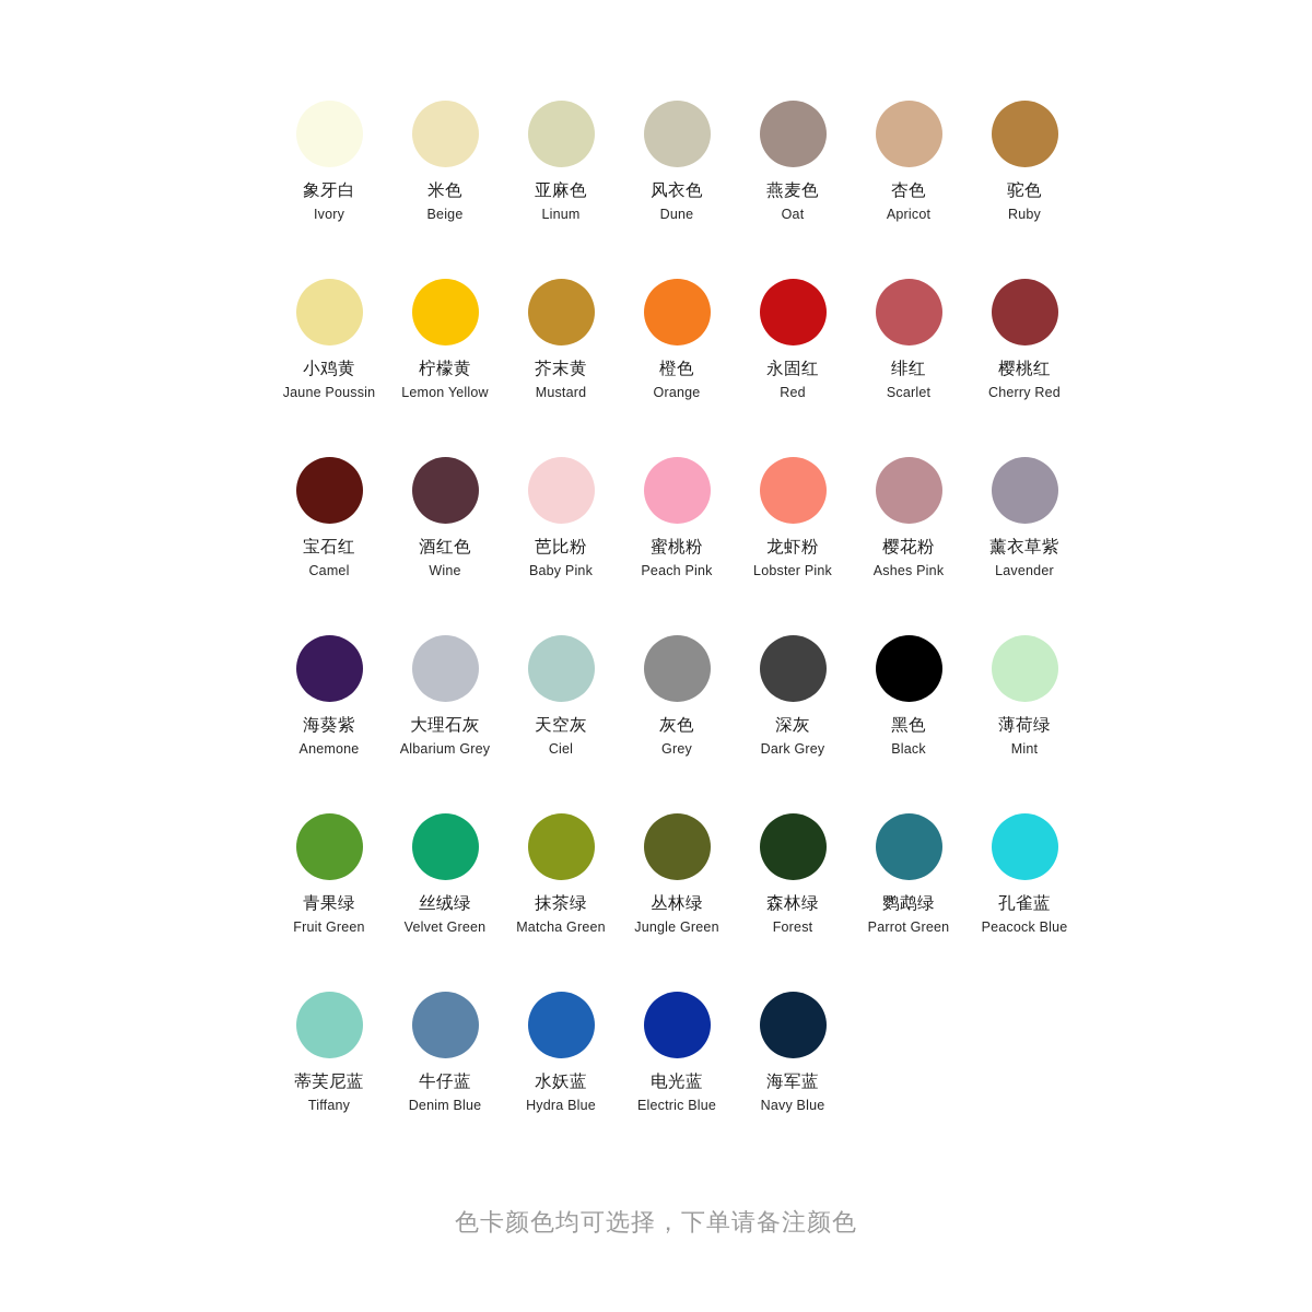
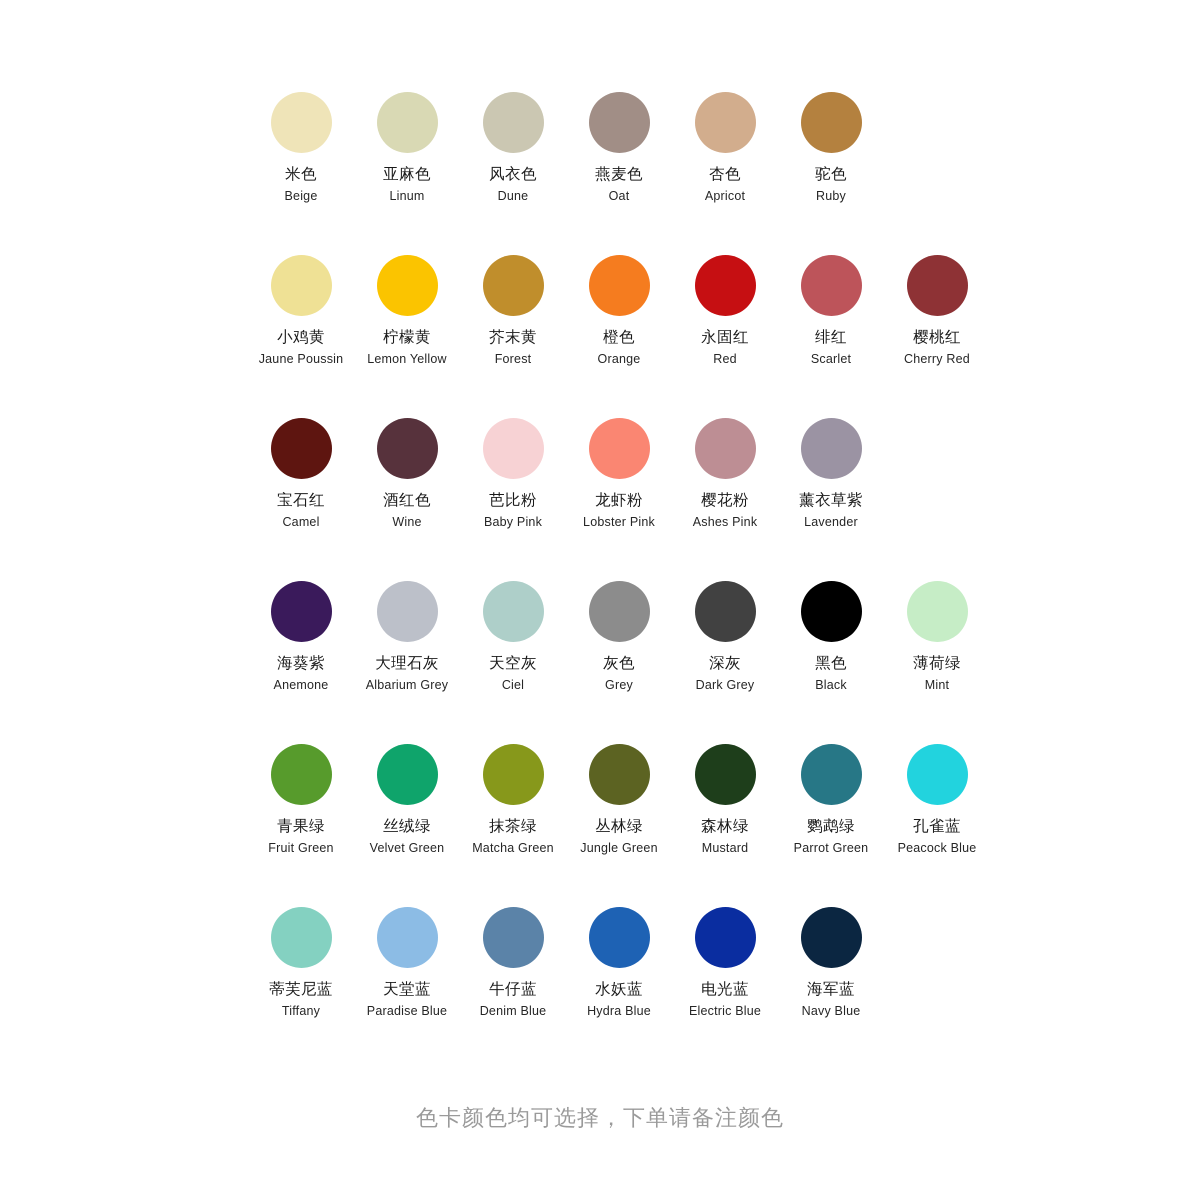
- 象牙白
- Ivory
  米色
  Beige
  亚麻色
  Linum
  风衣色
  Dune
  燕麦色
  Oat
  杏色
  Apricot
  驼色
  Ruby
  小鸡黄
  Jaune Poussin
  柠檬黄
  Lemon Yellow
  芥末黄
- Mustard
+ Forest
  橙色
  Orange
  永固红
  Red
  绯红
  Scarlet
  樱桃红
  Cherry Red
  宝石红
  Camel
  酒红色
  Wine
  芭比粉
  Baby Pink
- 蜜桃粉
- Peach Pink
  龙虾粉
  Lobster Pink
  樱花粉
  Ashes Pink
  薰衣草紫
  Lavender
  海葵紫
  Anemone
  大理石灰
  Albarium Grey
  天空灰
  Ciel
  灰色
  Grey
  深灰
  Dark Grey
  黑色
  Black
  薄荷绿
  Mint
  青果绿
  Fruit Green
  丝绒绿
  Velvet Green
  抹茶绿
  Matcha Green
  丛林绿
  Jungle Green
  森林绿
- Forest
+ Mustard
  鹦鹉绿
  Parrot Green
  孔雀蓝
  Peacock Blue
  蒂芙尼蓝
  Tiffany
+ 天堂蓝
+ Paradise Blue
  牛仔蓝
  Denim Blue
  水妖蓝
  Hydra Blue
  电光蓝
  Electric Blue
  海军蓝
  Navy Blue
  色卡颜色均可选择，下单请备注颜色
